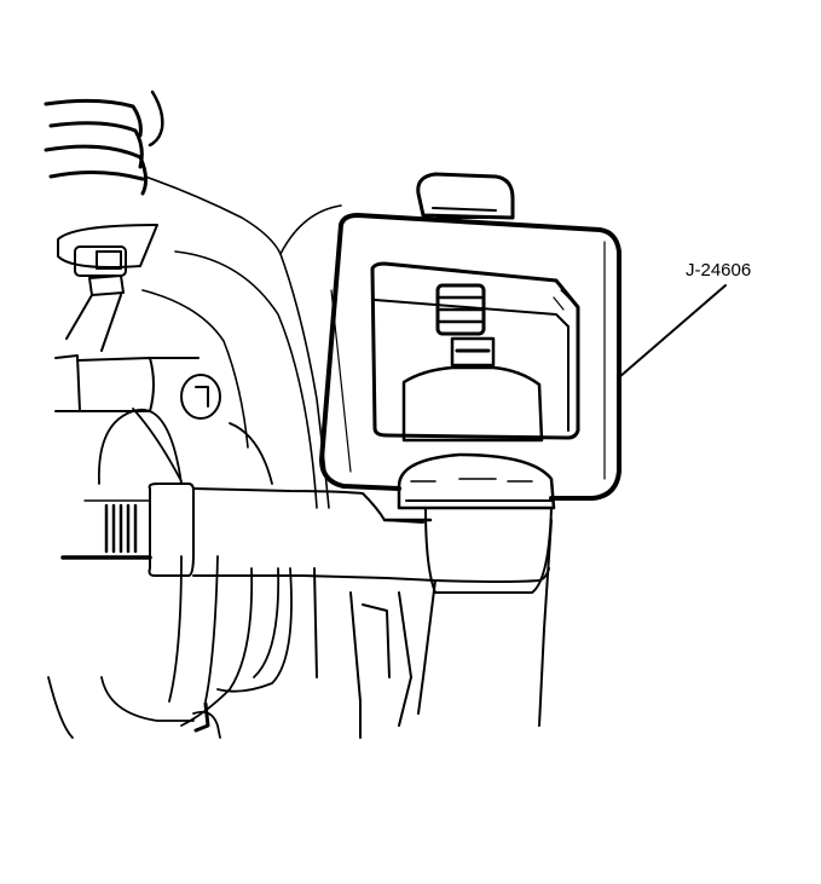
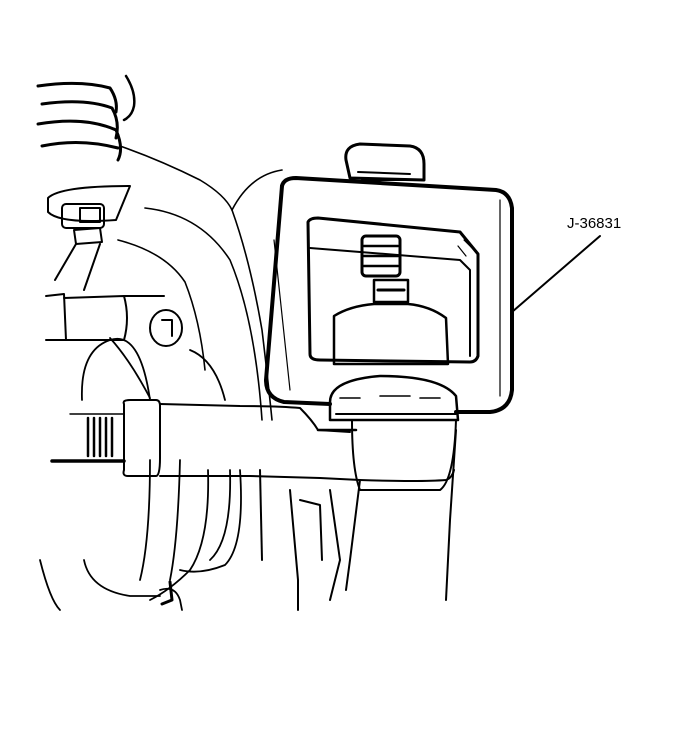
- J-24606
+ J-36831
